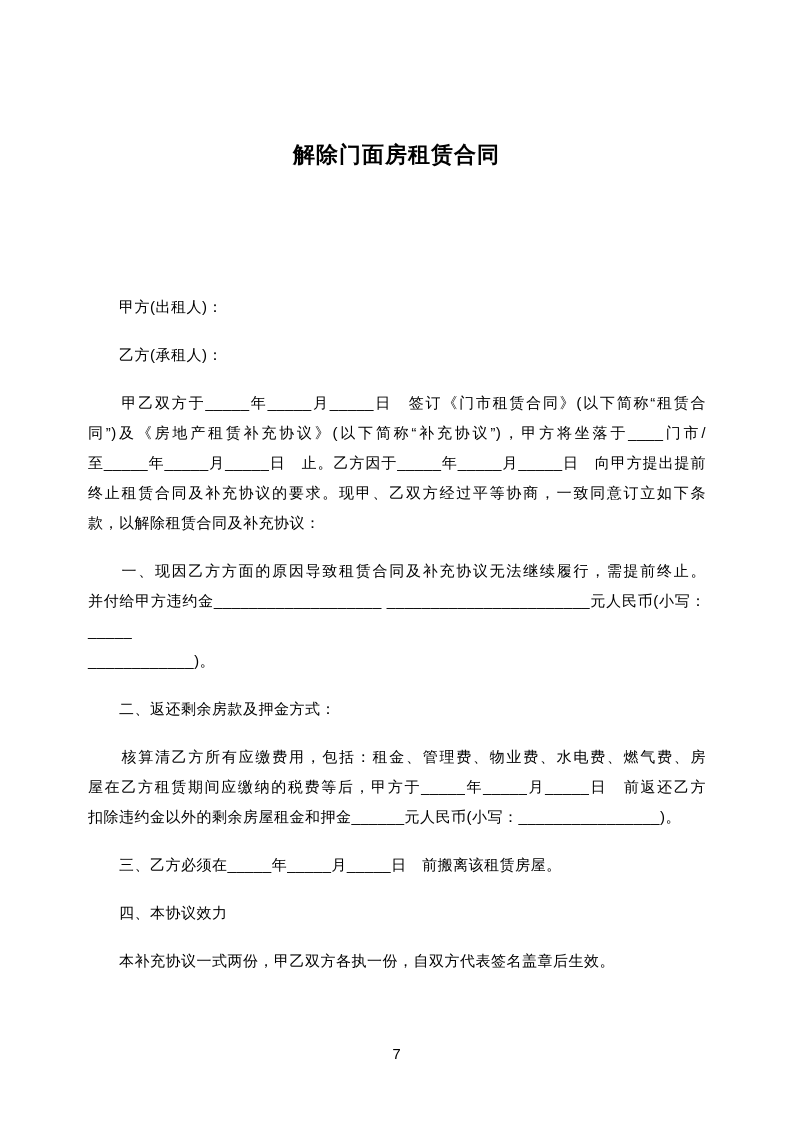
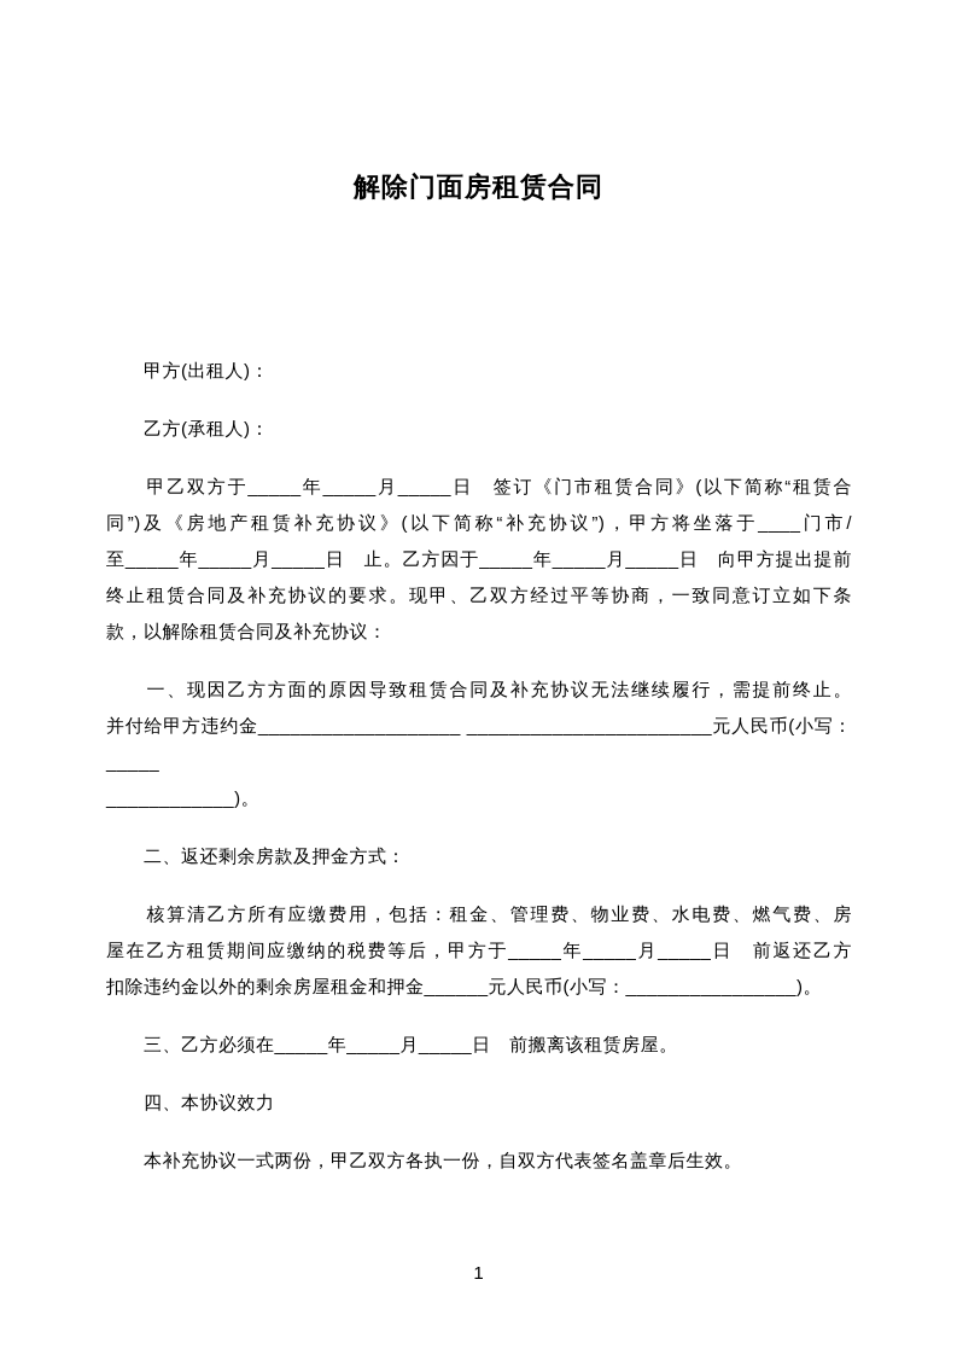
  解除门面房租赁合同
  甲方(出租人)：
  乙方(承租人)：
  甲乙双方于_____年_____月_____日 签订《门市租赁合同》(以下简称“租赁合
  同”)及《房地产租赁补充协议》(以下简称“补充协议”)，甲方将坐落于____门市/
  至_____年_____月_____日 止。乙方因于_____年_____月_____日 向甲方提出提前
  终止租赁合同及补充协议的要求。现甲、乙双方经过平等协商，一致同意订立如下条
  款，以解除租赁合同及补充协议：
  一、现因乙方方面的原因导致租赁合同及补充协议无法继续履行，需提前终止。
  并付给甲方违约金___________________ _______________________元人民币(小写：_____
  ____________)。
  二、返还剩余房款及押金方式：
  核算清乙方所有应缴费用，包括：租金、管理费、物业费、水电费、燃气费、房
  屋在乙方租赁期间应缴纳的税费等后，甲方于_____年_____月_____日 前返还乙方
  扣除违约金以外的剩余房屋租金和押金______元人民币(小写：________________)。
  三、乙方必须在_____年_____月_____日 前搬离该租赁房屋。
  四、本协议效力
  本补充协议一式两份，甲乙双方各执一份，自双方代表签名盖章后生效。
- 7
+ 1
